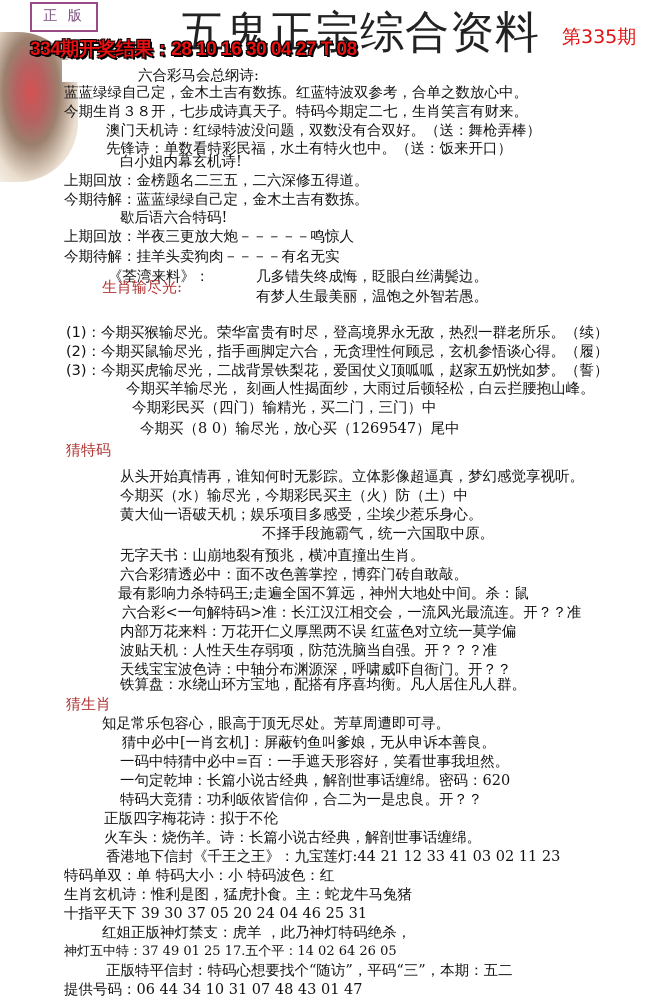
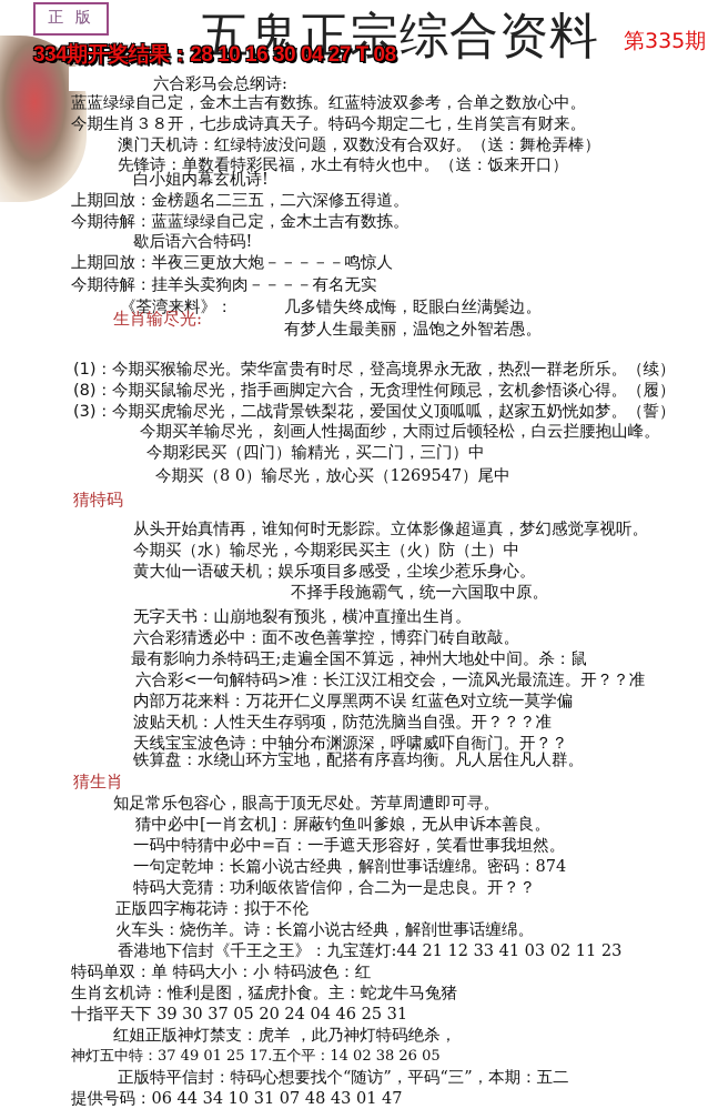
  正 版
  五鬼正宗综合资料
  第335期
  334期开奖结果：28 10 16 30 04 27 T 08
  六合彩马会总纲诗:
  蓝蓝绿绿自己定，金木土吉有数拣。红蓝特波双参考，合单之数放心中。
  今期生肖３８开，七步成诗真天子。特码今期定二七，生肖笑言有财来。
  澳门天机诗：红绿特波没问题，双数没有合双好。（送：舞枪弄棒）
  先锋诗：单数看特彩民福，水土有特火也中。（送：饭来开口）
  白小姐内幕玄机诗!
  上期回放：金榜题名二三五，二六深修五得道。
  今期待解：蓝蓝绿绿自己定，金木土吉有数拣。
  歇后语六合特码!
  上期回放：半夜三更放大炮－－－－－鸣惊人
  今期待解：挂羊头卖狗肉－－－－有名无实
  《荃湾来料》：
  几多错失终成悔，眨眼白丝满鬓边。
  有梦人生最美丽，温饱之外智若愚。
  (1)：今期买猴输尽光。荣华富贵有时尽，登高境界永无敌，热烈一群老所乐。（续）
- (2)：今期买鼠输尽光，指手画脚定六合，无贪理性何顾忌，玄机参悟谈心得。（履）
+ (8)：今期买鼠输尽光，指手画脚定六合，无贪理性何顾忌，玄机参悟谈心得。（履）
  (3)：今期买虎输尽光，二战背景铁梨花，爱国仗义顶呱呱，赵家五奶恍如梦。（誓）
  今期买羊输尽光， 刻画人性揭面纱，大雨过后顿轻松，白云拦腰抱山峰。
  今期彩民买（四门）输精光，买二门，三门）中
  今期买（8 0）输尽光，放心买（1269547）尾中
  从头开始真情再，谁知何时无影踪。立体影像超逼真，梦幻感觉享视听。
  今期买（水）输尽光，今期彩民买主（火）防（土）中
  黄大仙一语破天机；娱乐项目多感受，尘埃少惹乐身心。
  不择手段施霸气，统一六国取中原。
  无字天书：山崩地裂有预兆，横冲直撞出生肖。
  六合彩猜透必中：面不改色善掌控，博弈门砖自敢敲。
  最有影响力杀特码王;走遍全国不算远，神州大地处中间。杀：鼠
  六合彩<一句解特码>准：长江汉江相交会，一流风光最流连。开？？准
  内部万花来料：万花开仁义厚黑两不误 红蓝色对立统一莫学偏
  波贴天机：人性天生存弱项，防范洗脑当自强。开？？？准
  天线宝宝波色诗：中轴分布渊源深，呼啸威吓自衙门。开？？
  铁算盘：水绕山环方宝地，配搭有序喜均衡。凡人居住凡人群。
  知足常乐包容心，眼高于顶无尽处。芳草周遭即可寻。
  猜中必中[一肖玄机]：屏蔽钓鱼叫爹娘，无从申诉本善良。
  一码中特猜中必中=百：一手遮天形容好，笑看世事我坦然。
- 一句定乾坤：长篇小说古经典，解剖世事话缠绵。密码：620
+ 一句定乾坤：长篇小说古经典，解剖世事话缠绵。密码：874
  特码大竞猜：功利皈依皆信仰，合二为一是忠良。开？？
  正版四字梅花诗：拟于不伦
  火车头：烧伤羊。诗：长篇小说古经典，解剖世事话缠绵。
  香港地下信封《千王之王》：九宝莲灯:44 21 12 33 41 03 02 11 23
  特码单双：单 特码大小：小 特码波色：红
  生肖玄机诗：惟利是图，猛虎扑食。主：蛇龙牛马兔猪
  十指平天下 39 30 37 05 20 24 04 46 25 31
  生肖输尽光:
  猜特码
  猜生肖
  红姐正版神灯禁支：虎羊 ，此乃神灯特码绝杀，
- 神灯五中特：37 49 01 25 17.五个平：14 02 64 26 05
+ 神灯五中特：37 49 01 25 17.五个平：14 02 38 26 05
  正版特平信封：特码心想要找个“随访”，平码“三”，本期：五二
  提供号码：06 44 34 10 31 07 48 43 01 47
